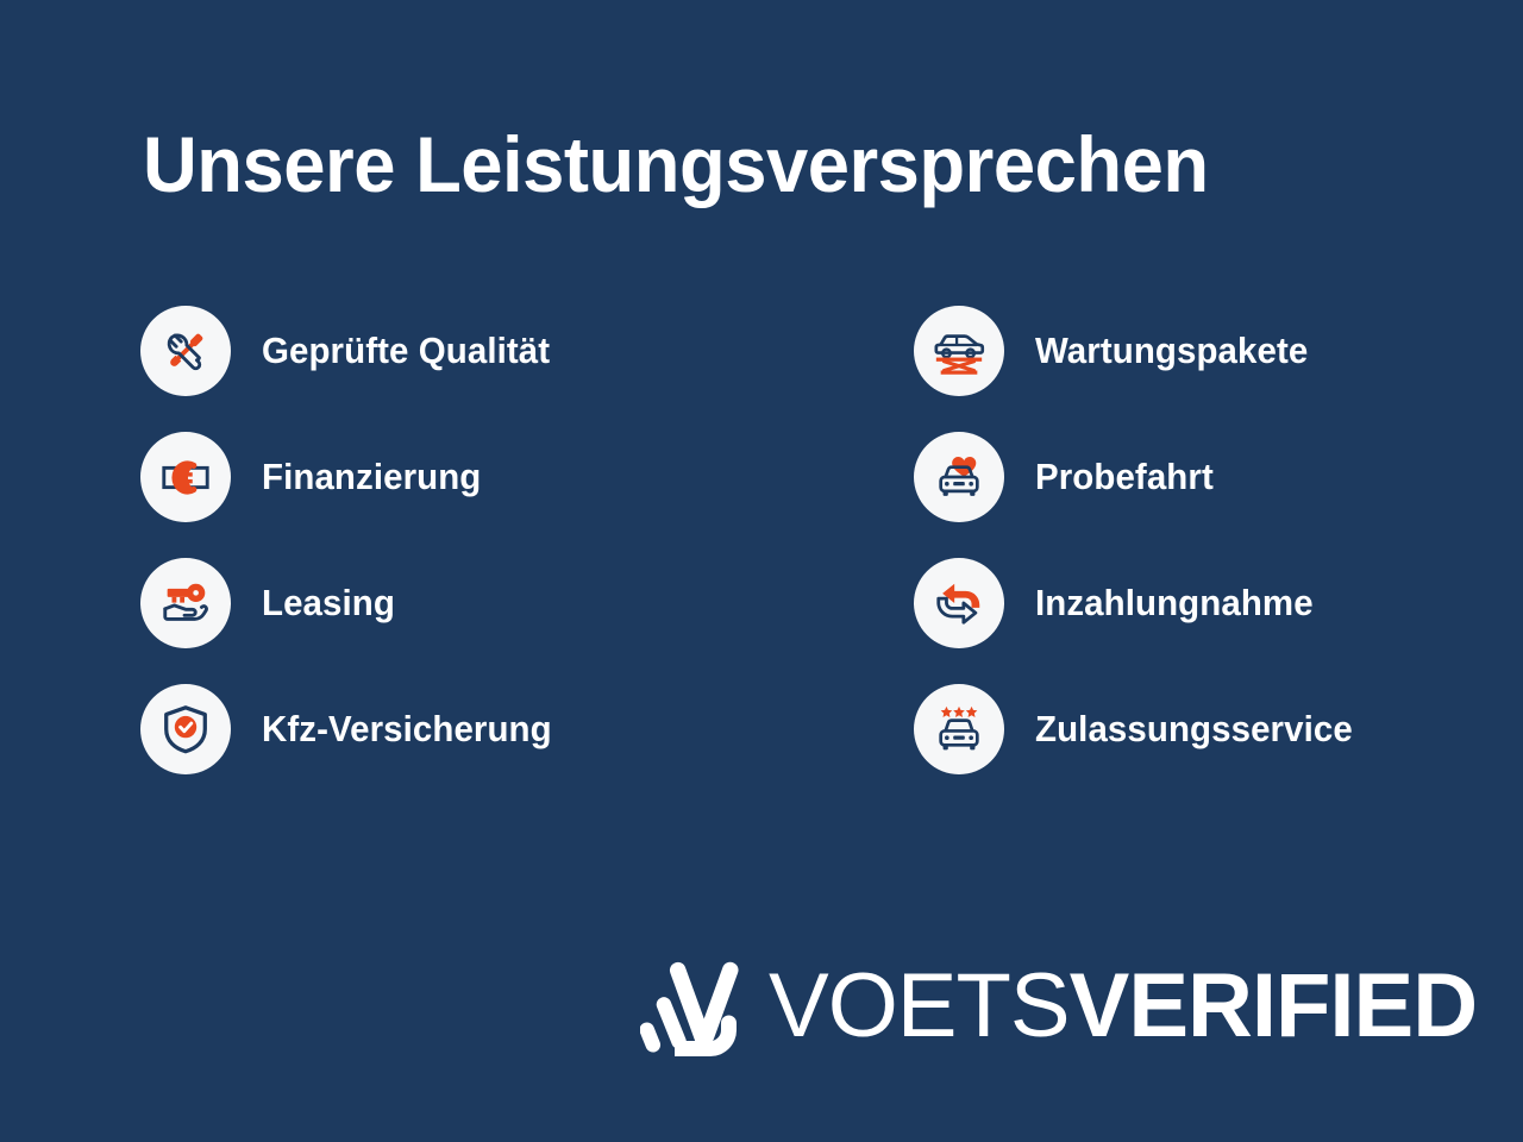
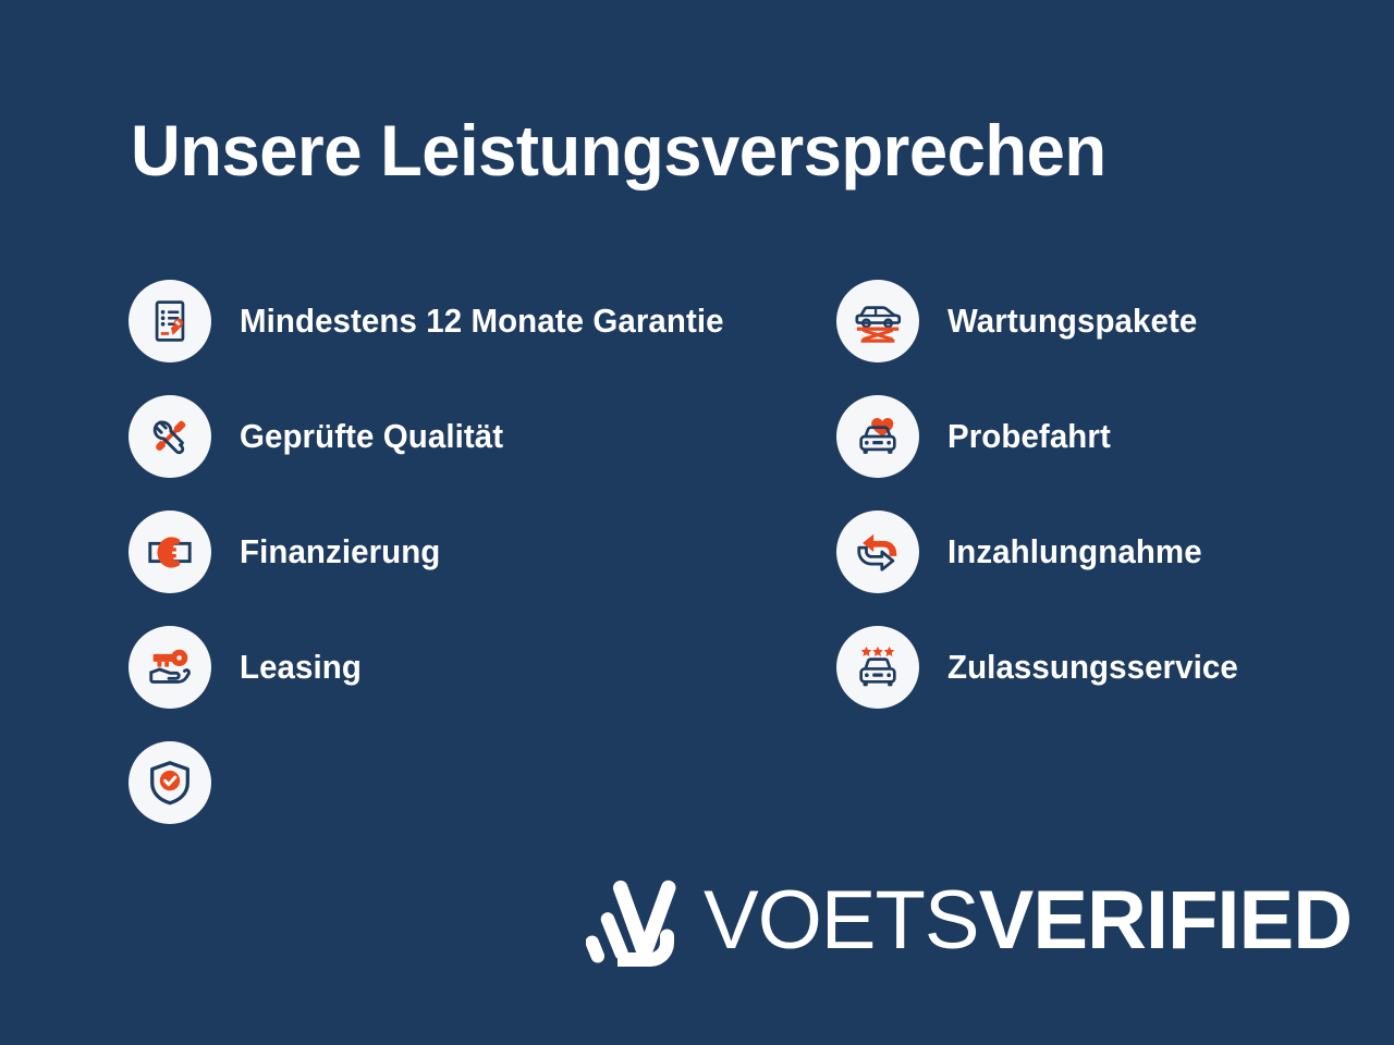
  Unsere Leistungsversprechen
+ Mindestens 12 Monate Garantie
  Geprüfte Qualität
  Finanzierung
  Leasing
- Kfz-Versicherung
  Wartungspakete
  Probefahrt
  Inzahlungnahme
  Zulassungsservice
  VOETS
  VERIFIED
